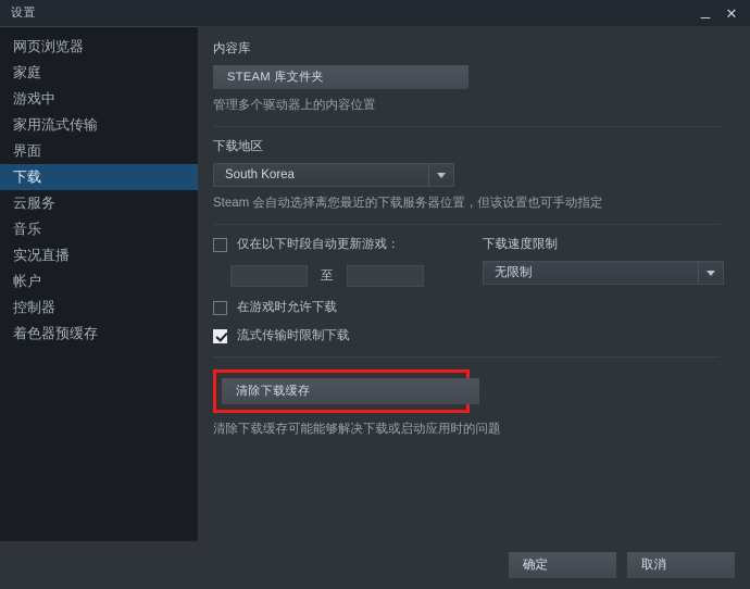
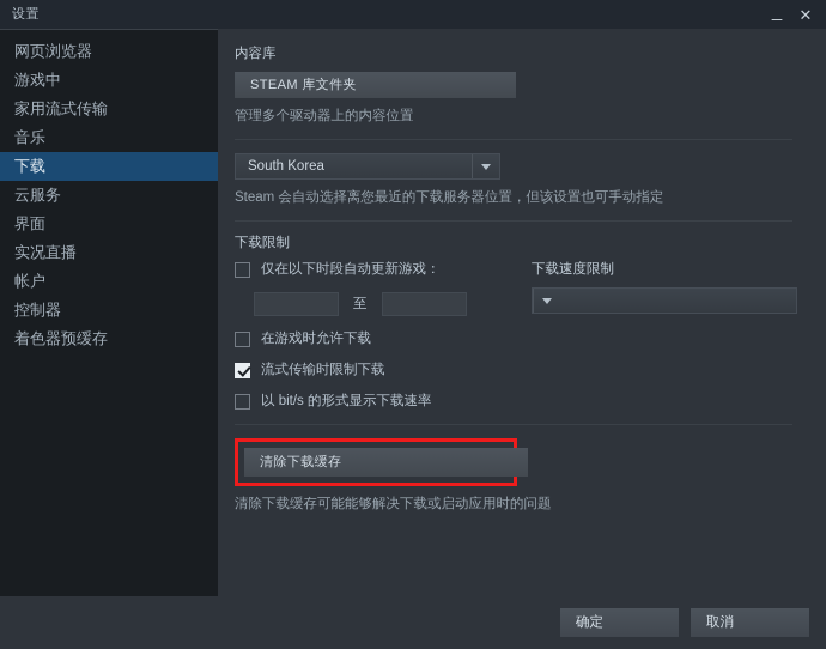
  设置
  _
  ✕
  网页浏览器
- 家庭
  游戏中
  家用流式传输
- 界面
+ 音乐
  下载
  云服务
- 音乐
+ 界面
  实况直播
  帐户
  控制器
  着色器预缓存
  内容库
  STEAM 库文件夹
  管理多个驱动器上的内容位置
- 下载地区
  South Korea
  Steam 会自动选择离您最近的下载服务器位置，但该设置也可手动指定
+ 下载限制
  仅在以下时段自动更新游戏：
  至
  在游戏时允许下载
  流式传输时限制下载
+ 以 bit/s 的形式显示下载速率
  下载速度限制
- 无限制
  清除下载缓存
  清除下载缓存可能能够解决下载或启动应用时的问题
  确定
  取消
